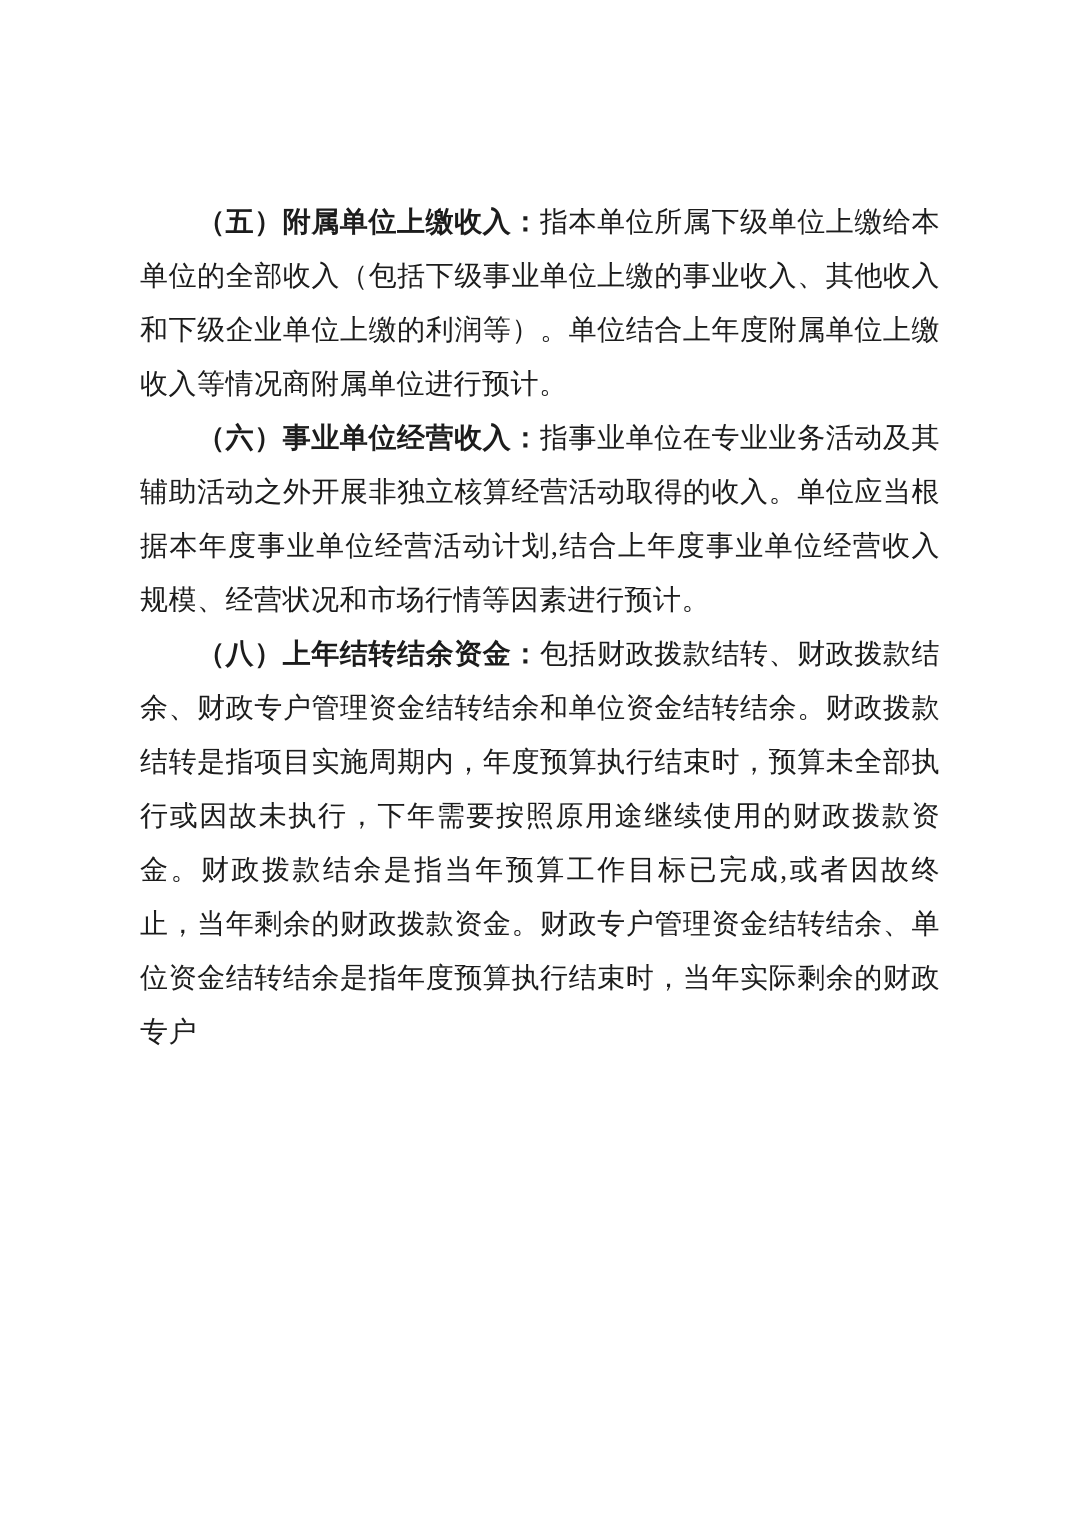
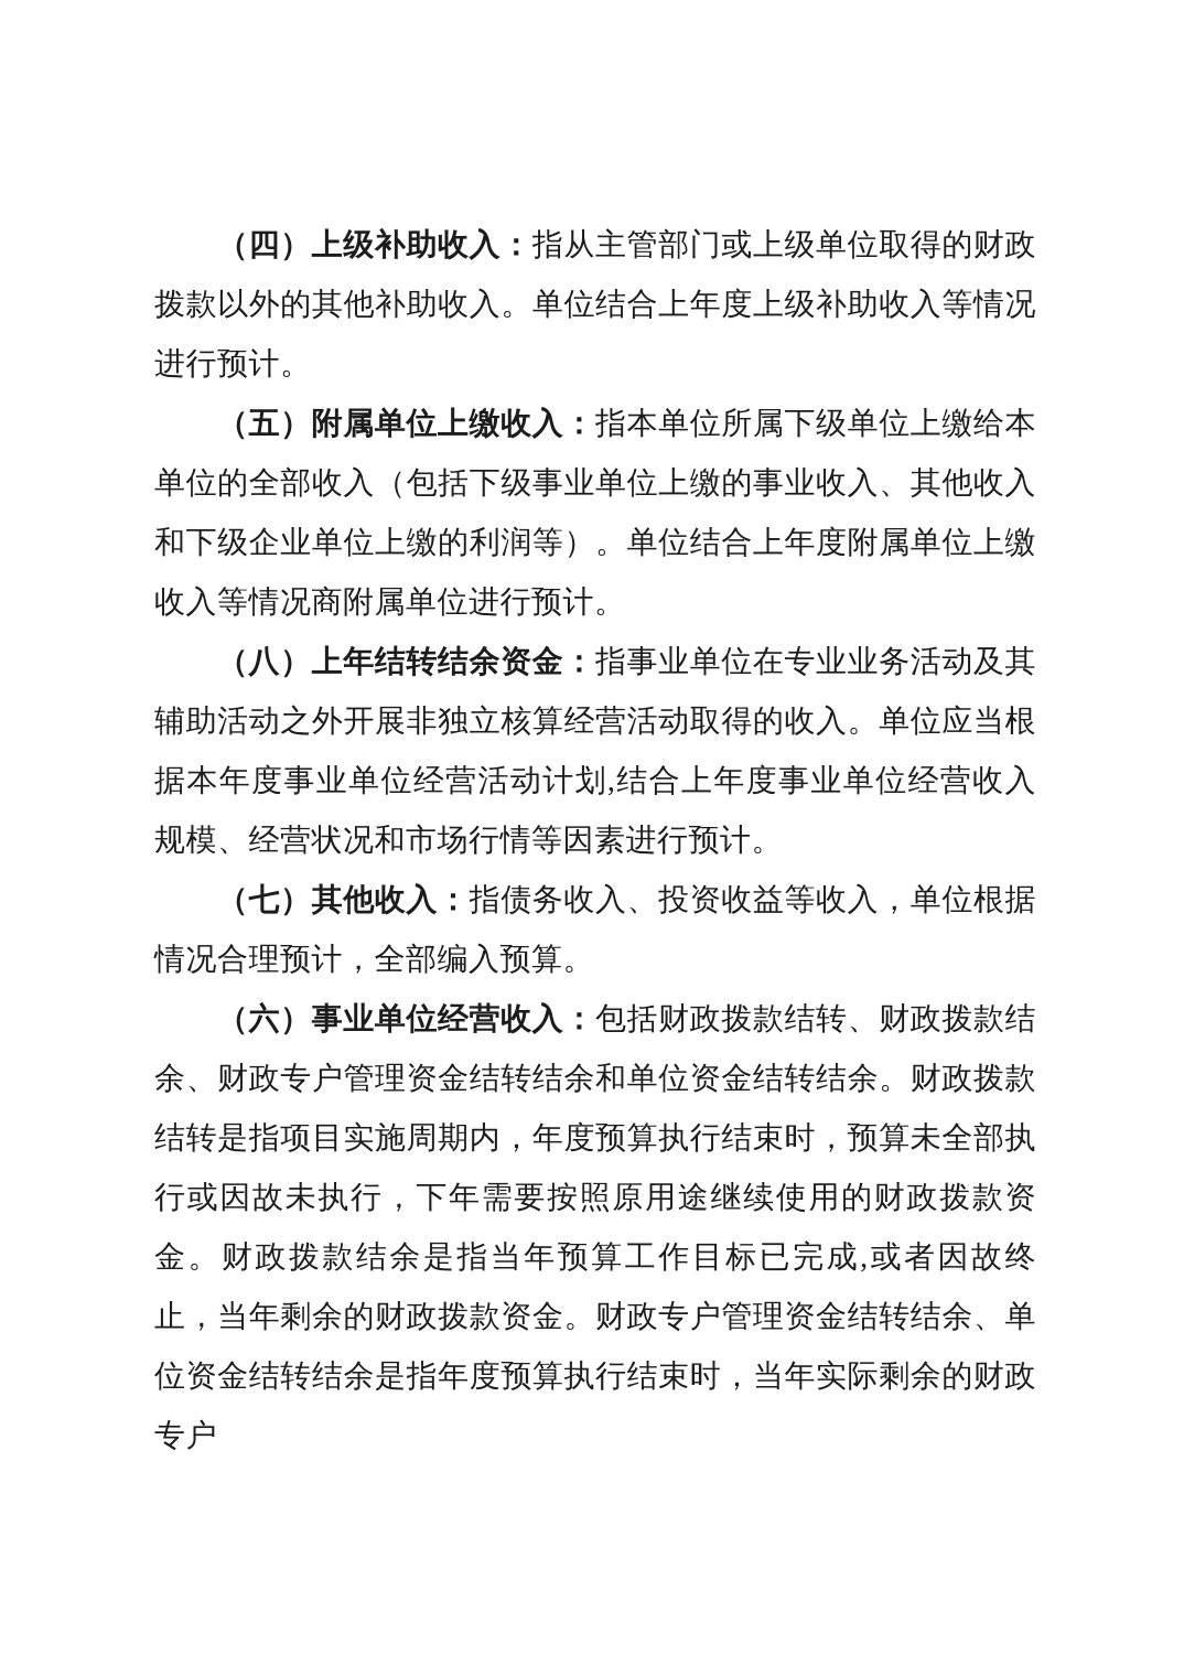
+ （四）上级补助收入：指从主管部门或上级单位取得的财政拨款以外的其他补助收入。单位结合上年度上级补助收入等情况进行预计。
  （五）附属单位上缴收入：指本单位所属下级单位上缴给本单位的全部收入（包括下级事业单位上缴的事业收入、其他收入和下级企业单位上缴的利润等）。单位结合上年度附属单位上缴收入等情况商附属单位进行预计。
- （六）事业单位经营收入：指事业单位在专业业务活动及其辅助活动之外开展非独立核算经营活动取得的收入。单位应当根据本年度事业单位经营活动计划,结合上年度事业单位经营收入规模、经营状况和市场行情等因素进行预计。
+ （八）上年结转结余资金：指事业单位在专业业务活动及其辅助活动之外开展非独立核算经营活动取得的收入。单位应当根据本年度事业单位经营活动计划,结合上年度事业单位经营收入规模、经营状况和市场行情等因素进行预计。
+ （七）其他收入：指债务收入、投资收益等收入，单位根据情况合理预计，全部编入预算。
- （八）上年结转结余资金：包括财政拨款结转、财政拨款结余、财政专户管理资金结转结余和单位资金结转结余。财政拨款结转是指项目实施周期内，年度预算执行结束时，预算未全部执行或因故未执行，下年需要按照原用途继续使用的财政拨款资金。财政拨款结余是指当年预算工作目标已完成,或者因故终止，当年剩余的财政拨款资金。财政专户管理资金结转结余、单位资金结转结余是指年度预算执行结束时，当年实际剩余的财政专户
+ （六）事业单位经营收入：包括财政拨款结转、财政拨款结余、财政专户管理资金结转结余和单位资金结转结余。财政拨款结转是指项目实施周期内，年度预算执行结束时，预算未全部执行或因故未执行，下年需要按照原用途继续使用的财政拨款资金。财政拨款结余是指当年预算工作目标已完成,或者因故终止，当年剩余的财政拨款资金。财政专户管理资金结转结余、单位资金结转结余是指年度预算执行结束时，当年实际剩余的财政专户
